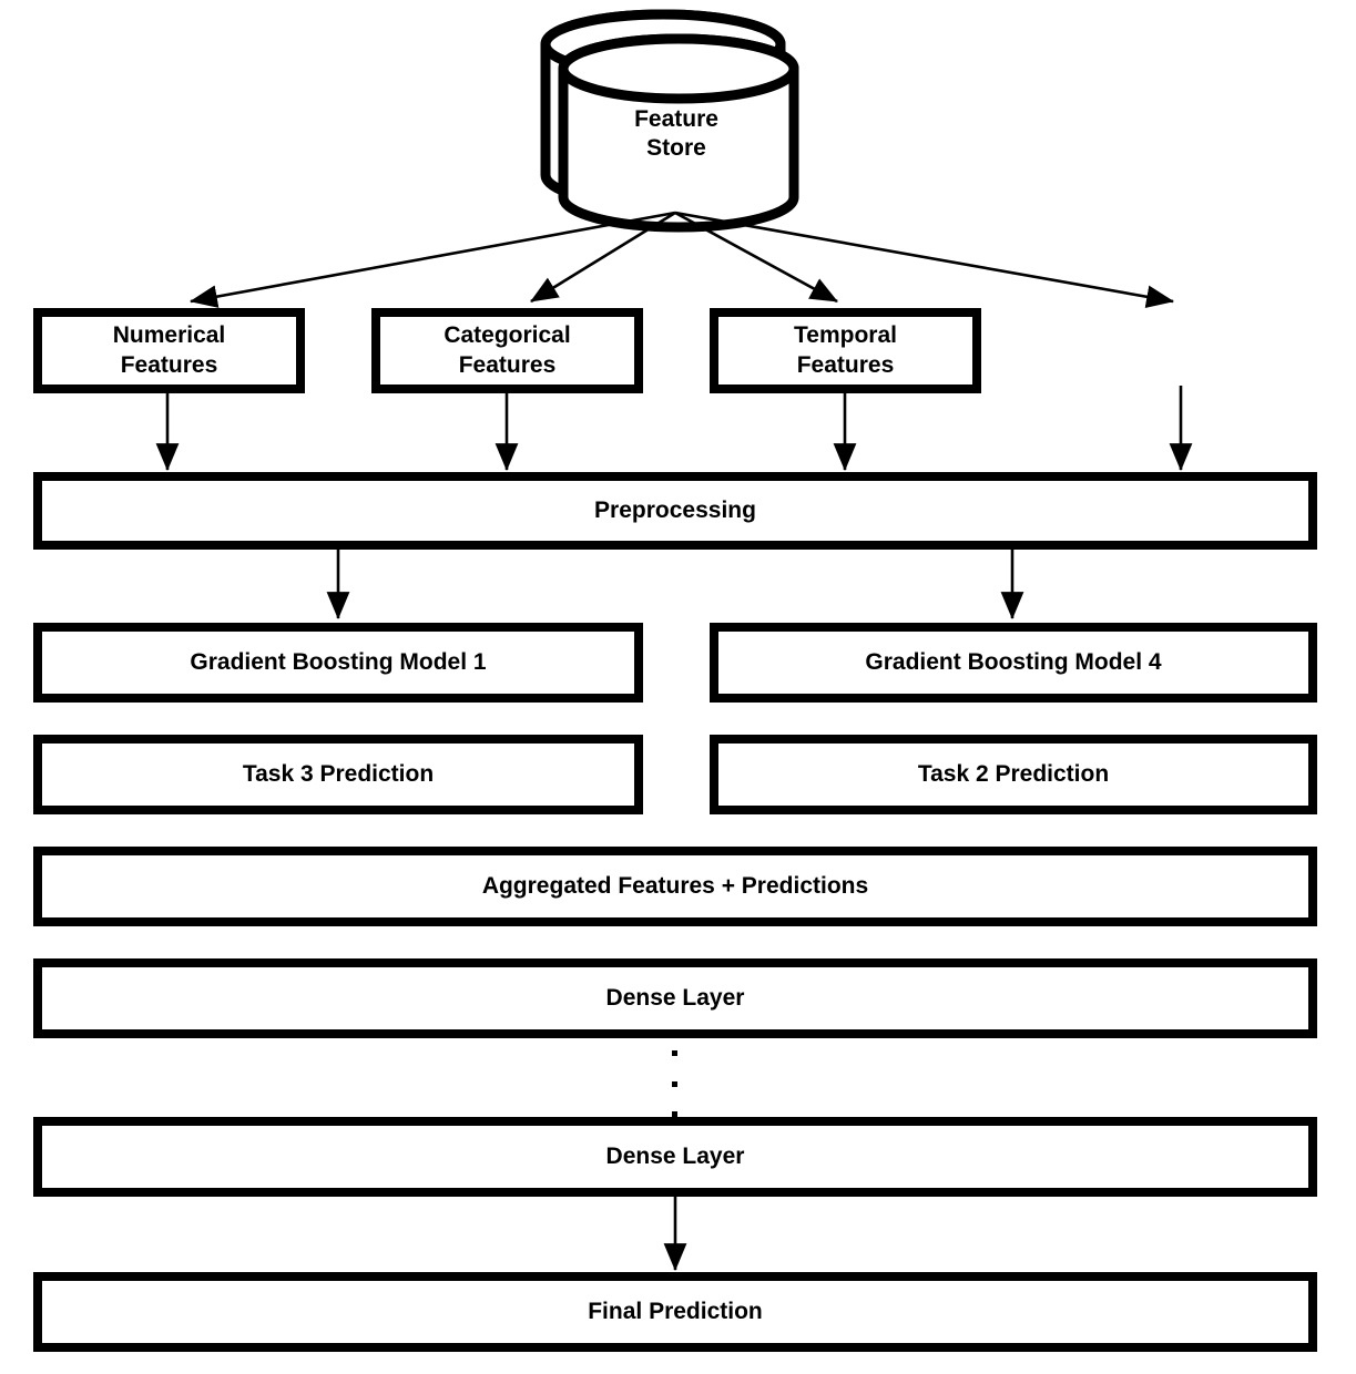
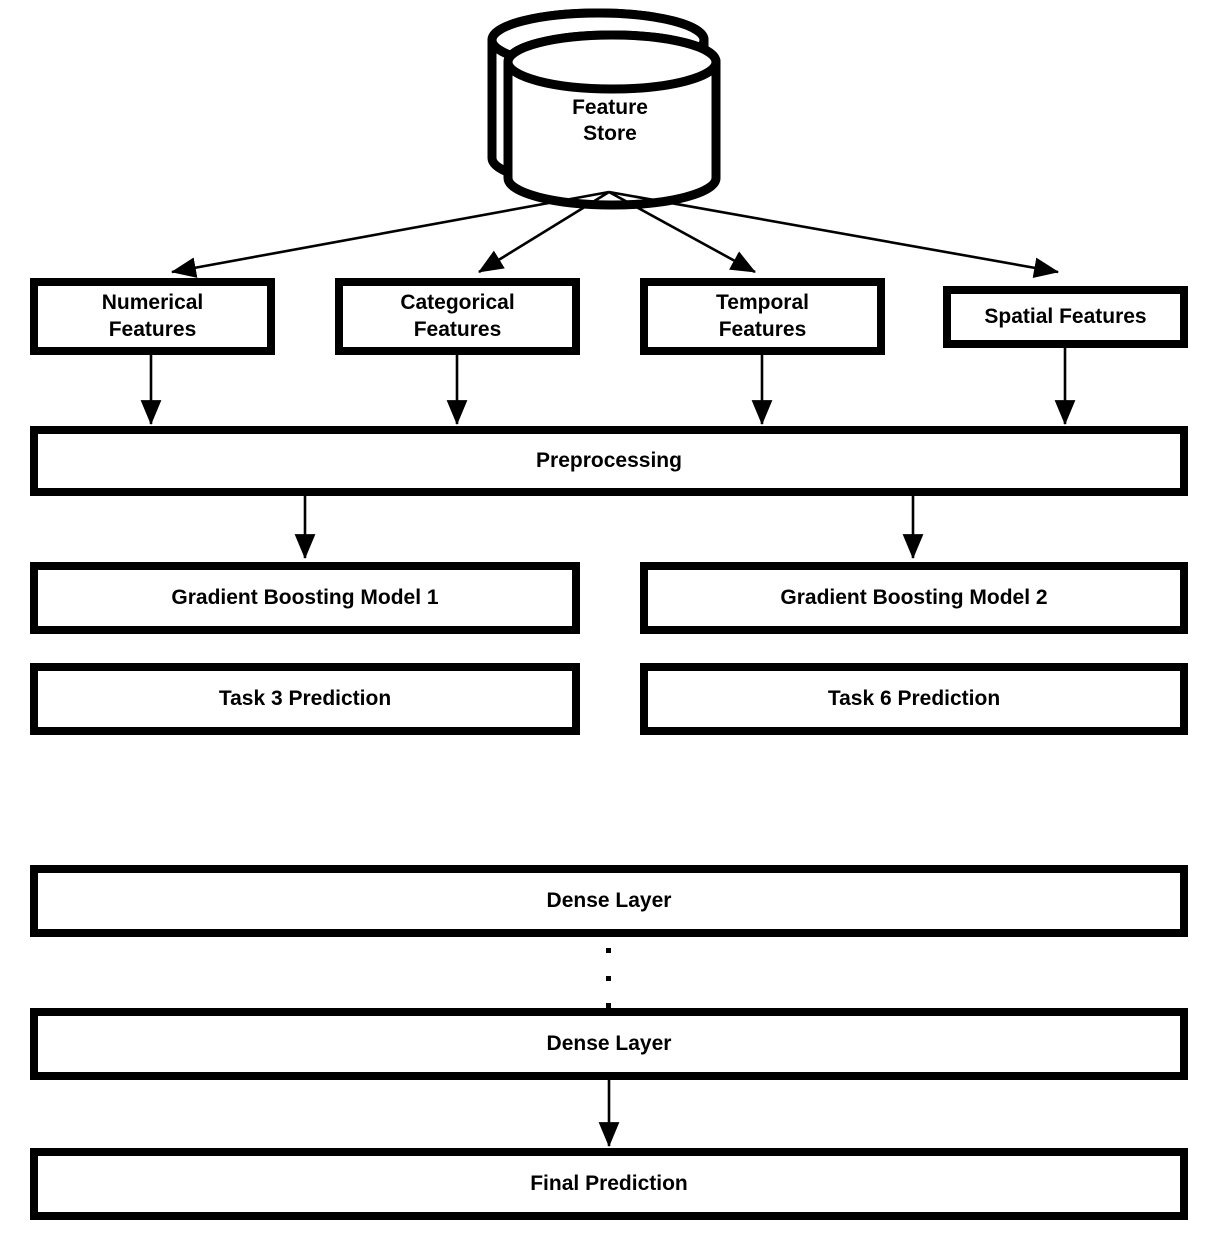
  Feature
  Store
  Numerical
  Features
  Categorical
  Features
  Temporal
  Features
+ Spatial Features
  Preprocessing
  Gradient Boosting Model 1
- Gradient Boosting Model 4
+ Gradient Boosting Model 2
  Task 3 Prediction
- Task 2 Prediction
+ Task 6 Prediction
- Aggregated Features + Predictions
  Dense Layer
  Dense Layer
  Final Prediction
